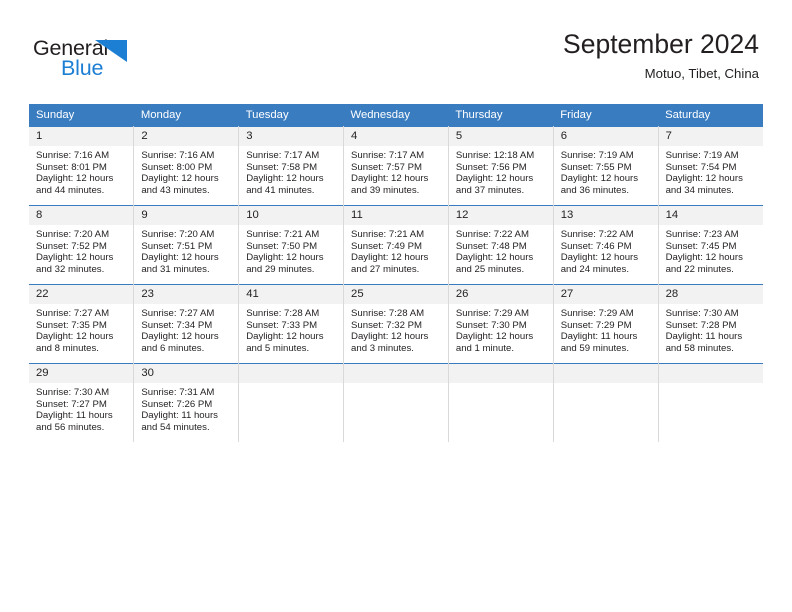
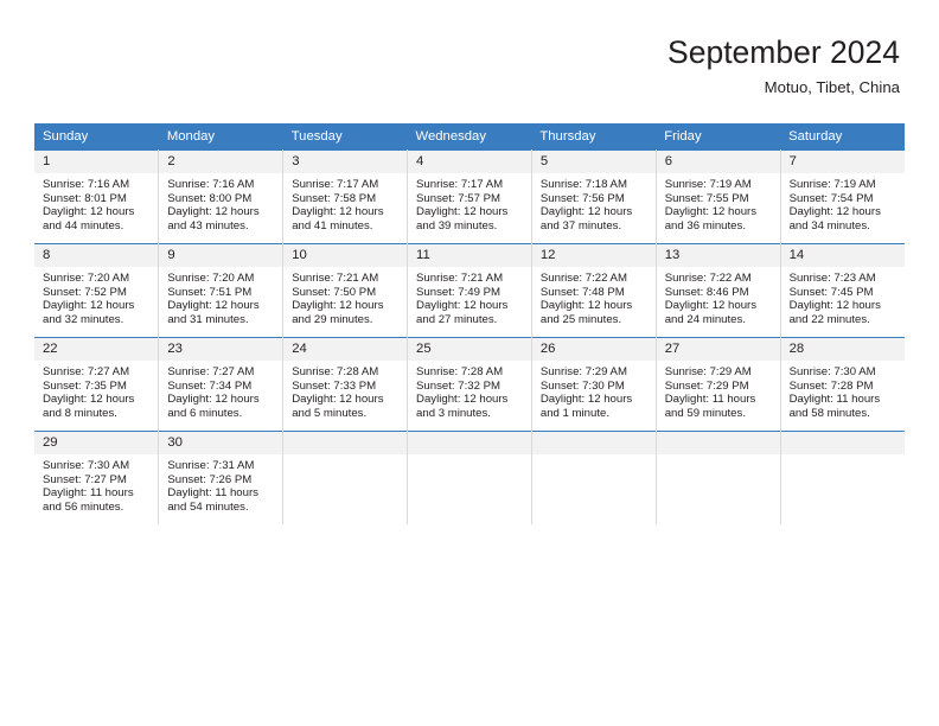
- General
- Blue
  September 2024
  Motuo, Tibet, China
  Sunday	Monday	Tuesday	Wednesday	Thursday	Friday	Saturday
- 1Sunrise: 7:16 AMSunset: 8:01 PMDaylight: 12 hours and 44 minutes.	2Sunrise: 7:16 AMSunset: 8:00 PMDaylight: 12 hours and 43 minutes.	3Sunrise: 7:17 AMSunset: 7:58 PMDaylight: 12 hours and 41 minutes.	4Sunrise: 7:17 AMSunset: 7:57 PMDaylight: 12 hours and 39 minutes.	5Sunrise: 12:18 AMSunset: 7:56 PMDaylight: 12 hours and 37 minutes.	6Sunrise: 7:19 AMSunset: 7:55 PMDaylight: 12 hours and 36 minutes.	7Sunrise: 7:19 AMSunset: 7:54 PMDaylight: 12 hours and 34 minutes.
+ 1Sunrise: 7:16 AMSunset: 8:01 PMDaylight: 12 hours and 44 minutes.	2Sunrise: 7:16 AMSunset: 8:00 PMDaylight: 12 hours and 43 minutes.	3Sunrise: 7:17 AMSunset: 7:58 PMDaylight: 12 hours and 41 minutes.	4Sunrise: 7:17 AMSunset: 7:57 PMDaylight: 12 hours and 39 minutes.	5Sunrise: 7:18 AMSunset: 7:56 PMDaylight: 12 hours and 37 minutes.	6Sunrise: 7:19 AMSunset: 7:55 PMDaylight: 12 hours and 36 minutes.	7Sunrise: 7:19 AMSunset: 7:54 PMDaylight: 12 hours and 34 minutes.
- 8Sunrise: 7:20 AMSunset: 7:52 PMDaylight: 12 hours and 32 minutes.	9Sunrise: 7:20 AMSunset: 7:51 PMDaylight: 12 hours and 31 minutes.	10Sunrise: 7:21 AMSunset: 7:50 PMDaylight: 12 hours and 29 minutes.	11Sunrise: 7:21 AMSunset: 7:49 PMDaylight: 12 hours and 27 minutes.	12Sunrise: 7:22 AMSunset: 7:48 PMDaylight: 12 hours and 25 minutes.	13Sunrise: 7:22 AMSunset: 7:46 PMDaylight: 12 hours and 24 minutes.	14Sunrise: 7:23 AMSunset: 7:45 PMDaylight: 12 hours and 22 minutes.
+ 8Sunrise: 7:20 AMSunset: 7:52 PMDaylight: 12 hours and 32 minutes.	9Sunrise: 7:20 AMSunset: 7:51 PMDaylight: 12 hours and 31 minutes.	10Sunrise: 7:21 AMSunset: 7:50 PMDaylight: 12 hours and 29 minutes.	11Sunrise: 7:21 AMSunset: 7:49 PMDaylight: 12 hours and 27 minutes.	12Sunrise: 7:22 AMSunset: 7:48 PMDaylight: 12 hours and 25 minutes.	13Sunrise: 7:22 AMSunset: 8:46 PMDaylight: 12 hours and 24 minutes.	14Sunrise: 7:23 AMSunset: 7:45 PMDaylight: 12 hours and 22 minutes.
- 22Sunrise: 7:27 AMSunset: 7:35 PMDaylight: 12 hours and 8 minutes.	23Sunrise: 7:27 AMSunset: 7:34 PMDaylight: 12 hours and 6 minutes.	41Sunrise: 7:28 AMSunset: 7:33 PMDaylight: 12 hours and 5 minutes.	25Sunrise: 7:28 AMSunset: 7:32 PMDaylight: 12 hours and 3 minutes.	26Sunrise: 7:29 AMSunset: 7:30 PMDaylight: 12 hours and 1 minute.	27Sunrise: 7:29 AMSunset: 7:29 PMDaylight: 11 hours and 59 minutes.	28Sunrise: 7:30 AMSunset: 7:28 PMDaylight: 11 hours and 58 minutes.
+ 22Sunrise: 7:27 AMSunset: 7:35 PMDaylight: 12 hours and 8 minutes.	23Sunrise: 7:27 AMSunset: 7:34 PMDaylight: 12 hours and 6 minutes.	24Sunrise: 7:28 AMSunset: 7:33 PMDaylight: 12 hours and 5 minutes.	25Sunrise: 7:28 AMSunset: 7:32 PMDaylight: 12 hours and 3 minutes.	26Sunrise: 7:29 AMSunset: 7:30 PMDaylight: 12 hours and 1 minute.	27Sunrise: 7:29 AMSunset: 7:29 PMDaylight: 11 hours and 59 minutes.	28Sunrise: 7:30 AMSunset: 7:28 PMDaylight: 11 hours and 58 minutes.
  29Sunrise: 7:30 AMSunset: 7:27 PMDaylight: 11 hours and 56 minutes.	30Sunrise: 7:31 AMSunset: 7:26 PMDaylight: 11 hours and 54 minutes.
